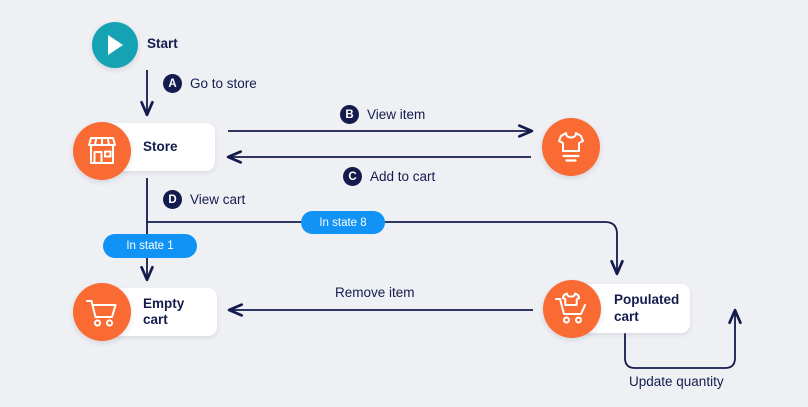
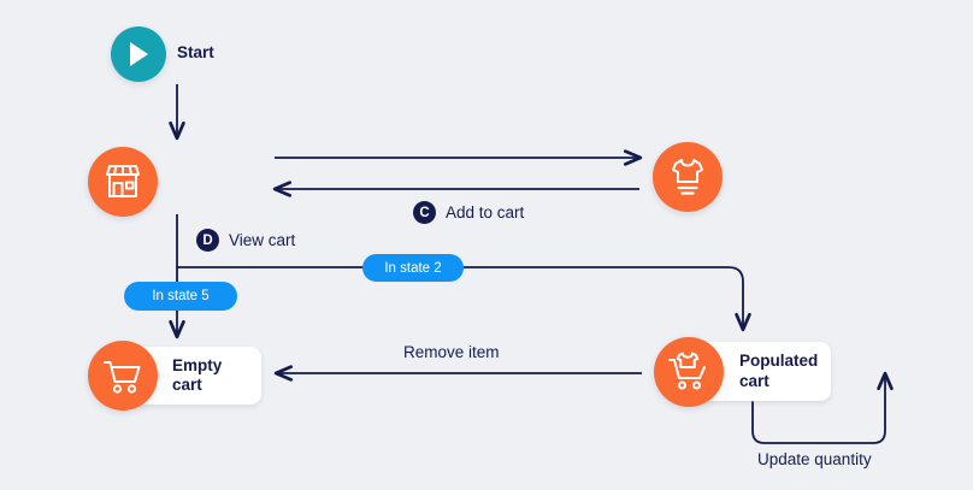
  Start
- Store
  Empty
  cart
  Populated
  cart
- A
- Go to store
- B
- View item
  C
  Add to cart
  D
  View cart
  Remove item
  Update quantity
- In state 1
+ In state 5
- In state 8
+ In state 2
